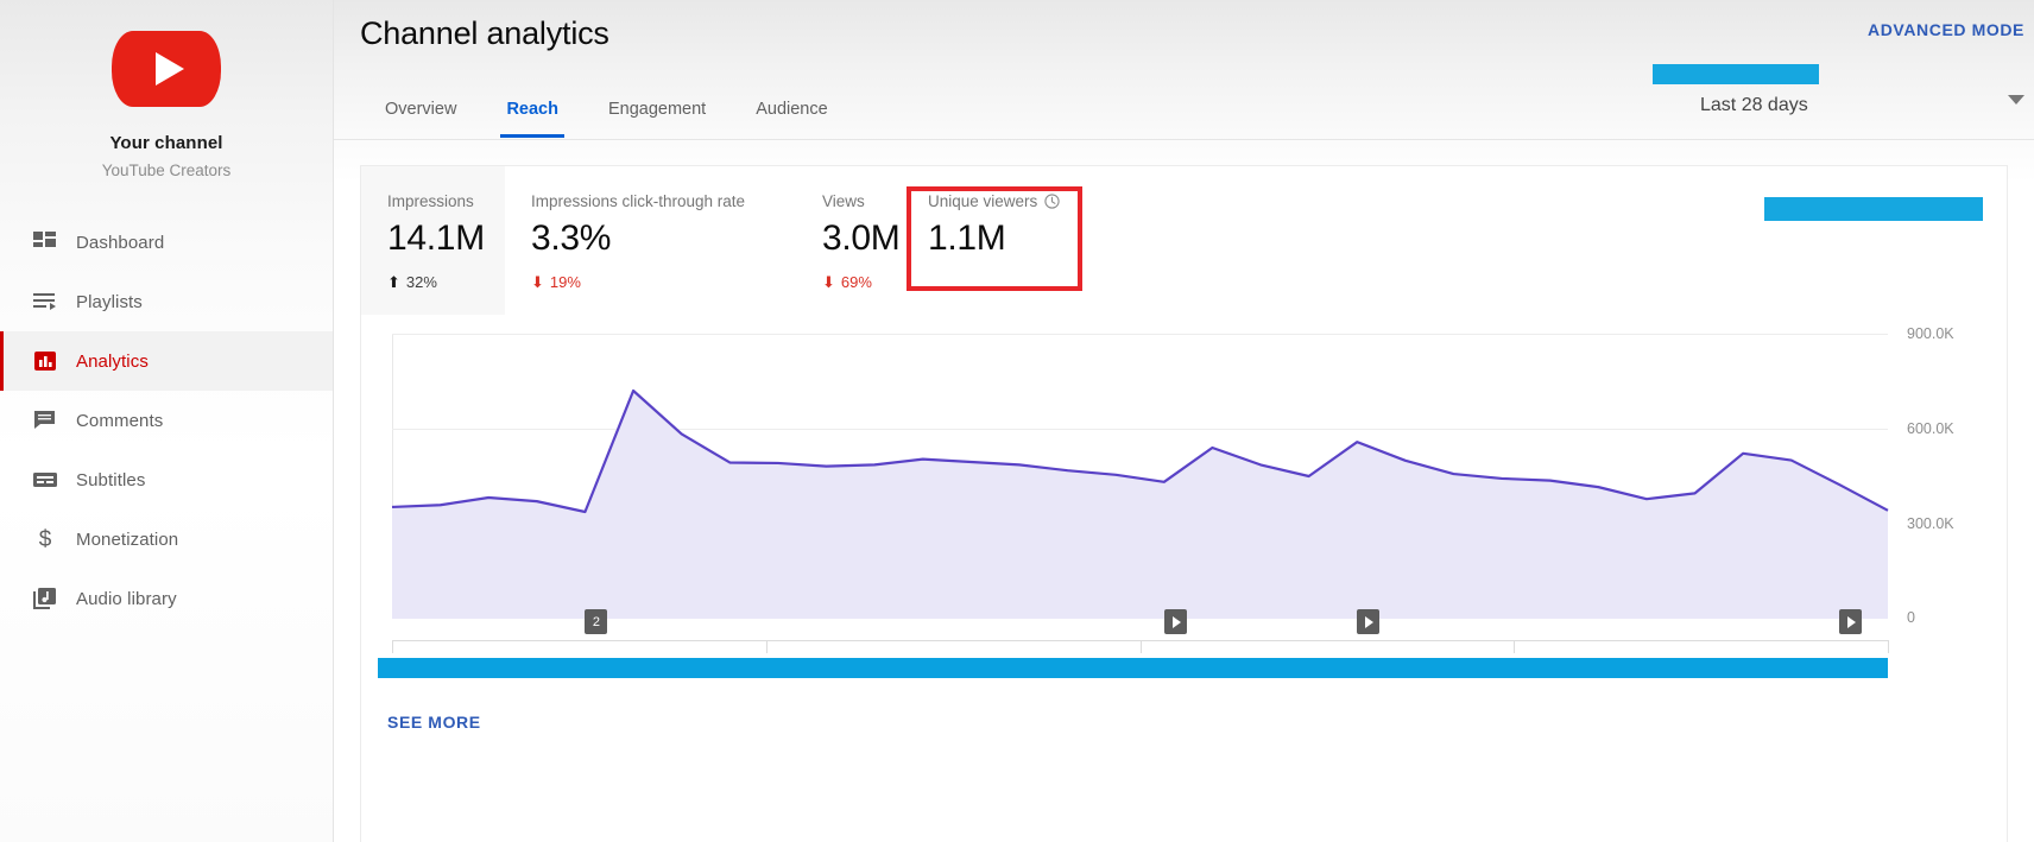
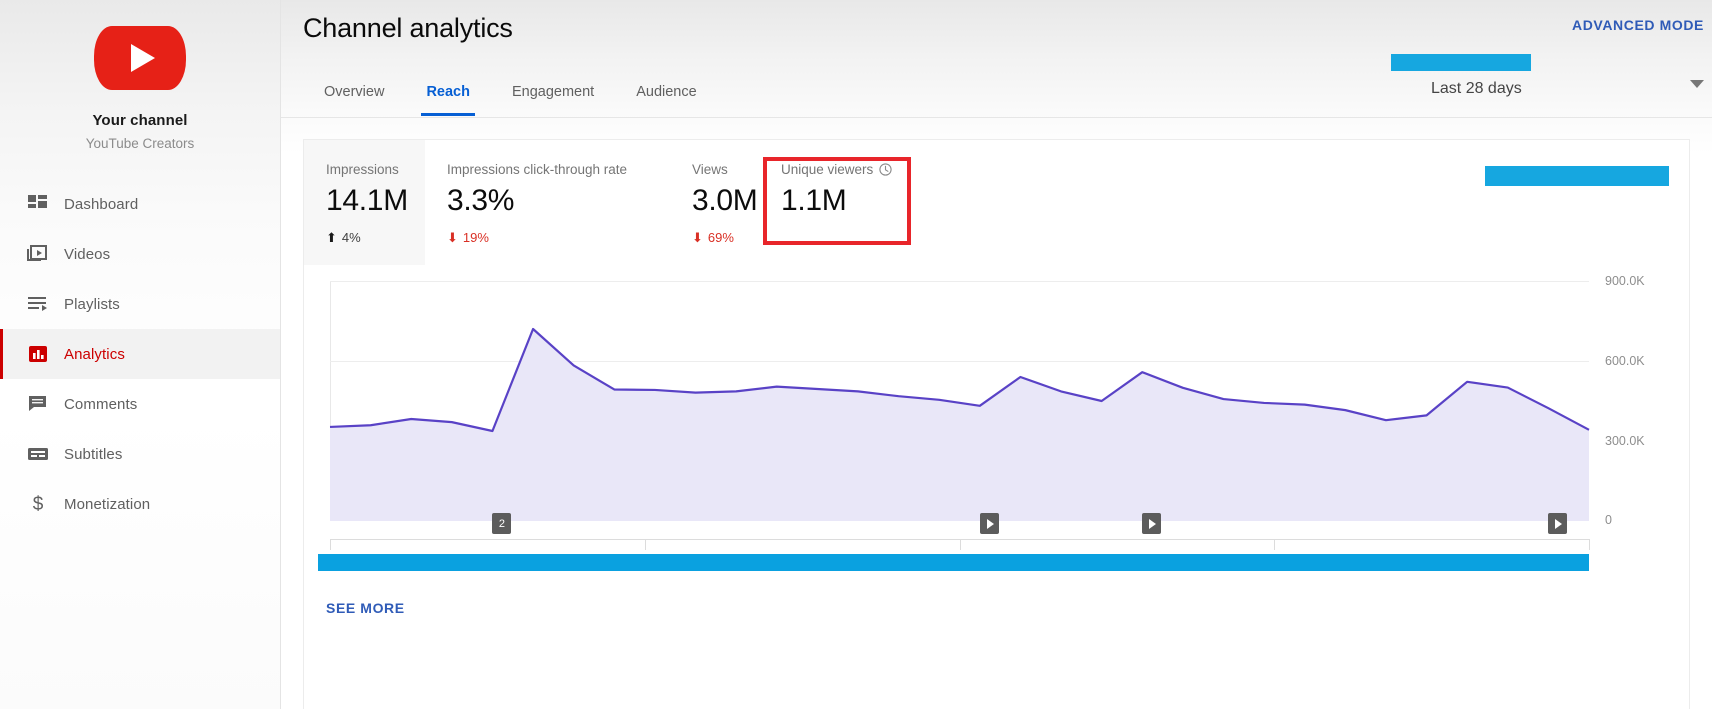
  Your channel
  YouTube Creators
  Dashboard
+ Videos
  Playlists
  Analytics
  Comments
  Subtitles
  $
  Monetization
- Audio library
  Channel analytics
  ADVANCED MODE
  Last 28 days
  Overview
  Reach
  Engagement
  Audience
  Impressions
  14.1M
  ⬆
- 32%
+ 4%
  Impressions click-through rate
  3.3%
  ⬇
  19%
  Views
  3.0M
  ⬇
  69%
  Unique viewers
  1.1M
  900.0K
  600.0K
  300.0K
  0
  2
  SEE MORE
